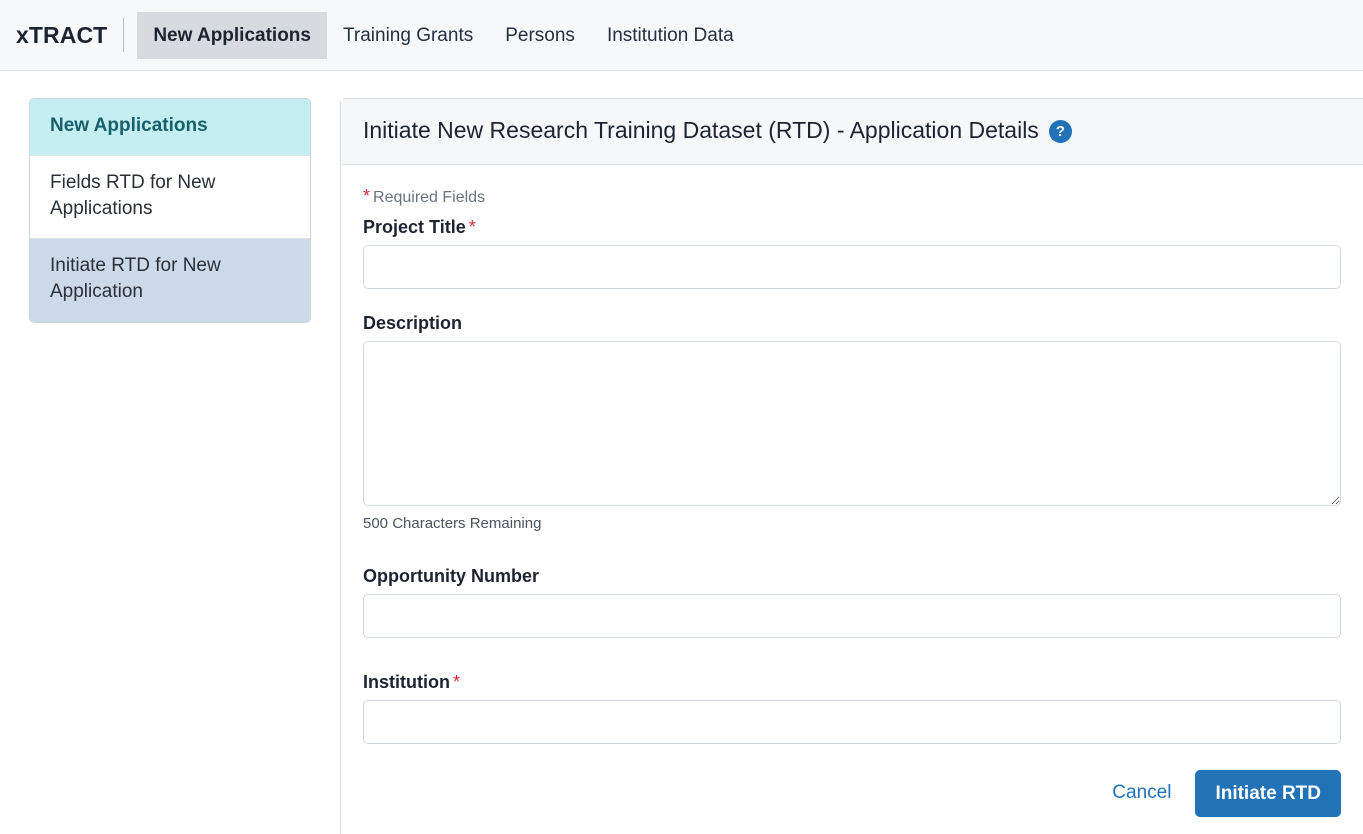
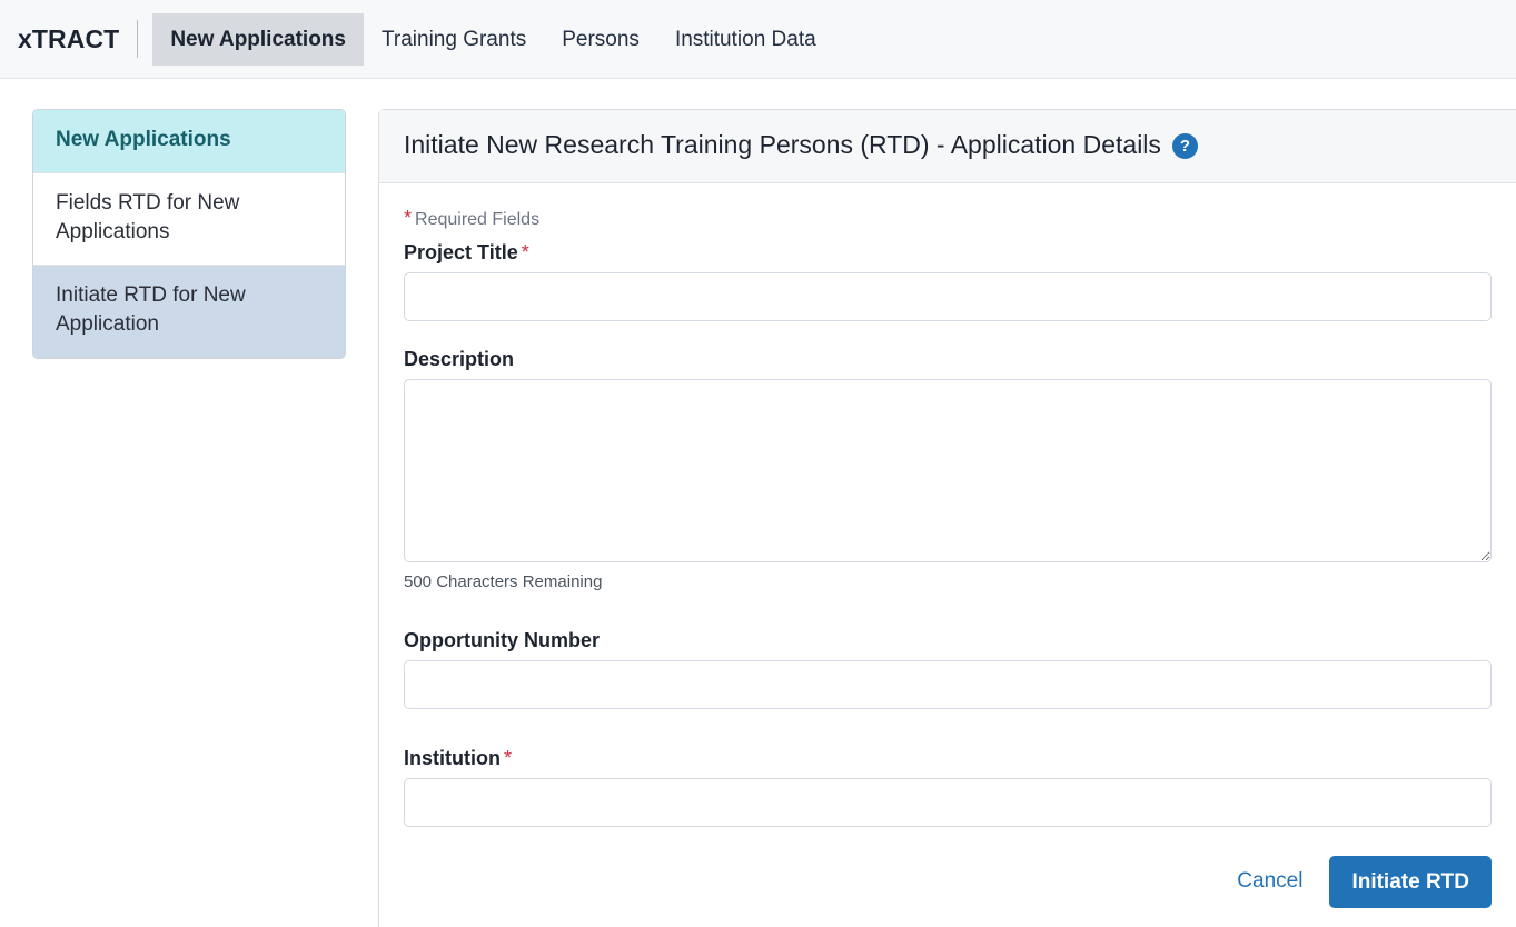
  xTRACT
  New Applications
  Training Grants
  Persons
  Institution Data
  New Applications
  Fields RTD for New Applications
  Initiate RTD for New Application
- Initiate New Research Training Dataset (RTD) - Application Details
+ Initiate New Research Training Persons (RTD) - Application Details
  ?
  * Required Fields
  Project Title *
  Description
  500 Characters Remaining
  Opportunity Number
  Institution *
  Cancel
  Initiate RTD
